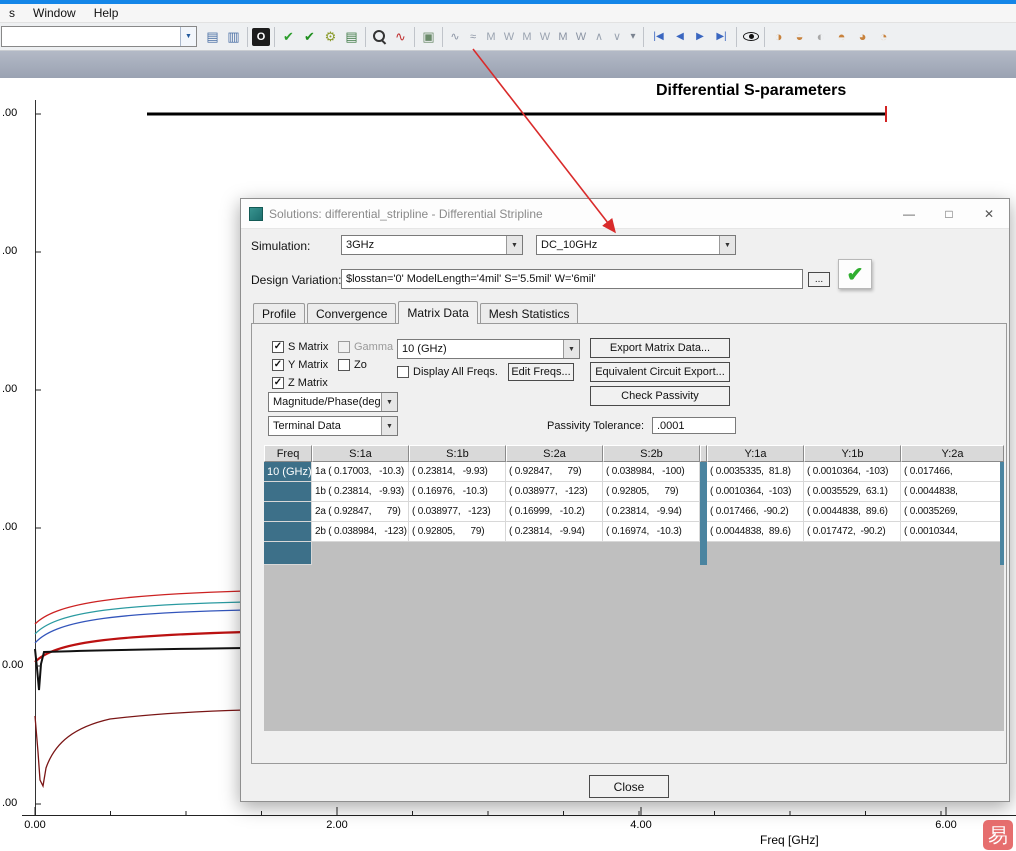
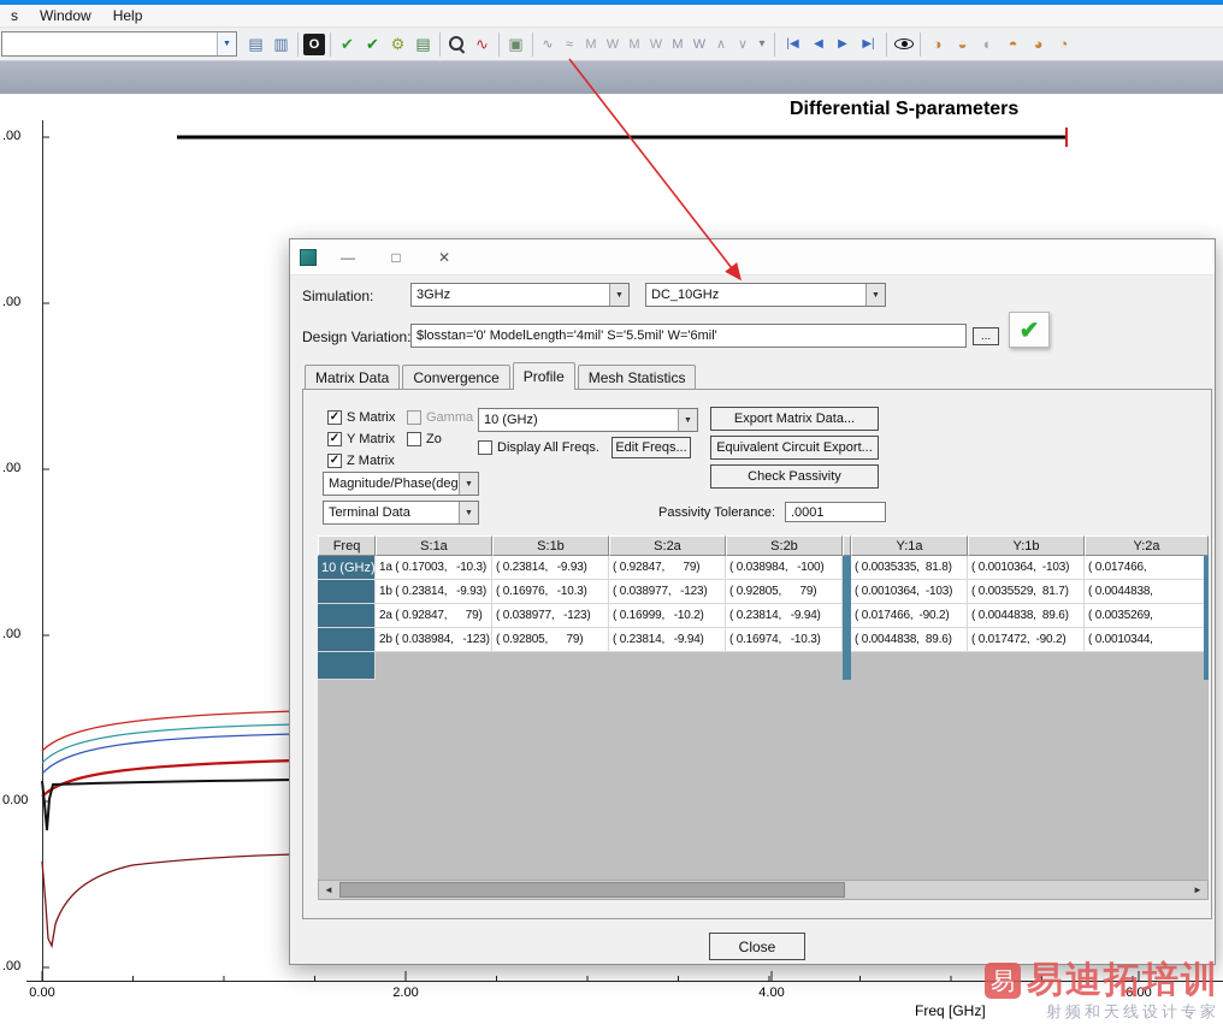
  s
  Window
  Help
  ▤
  ▥
  O
  ✔
  ✔
  ⚙
  ▤
  ∿
  ▣
  ∿
  ≈
  M
  W
  M
  W
  M
  W
  ∧
  ∨
  ▾
  |◀
  ◀
  ▶
  ▶|
  ◑
  ◒
  ◐
  ◓
  ◕
  ◔
  Differential S-parameters
  .00
  .00
  .00
  .00
  0.00
  .00
  0.00
  2.00
  4.00
  6.00
  Freq [GHz]
- Solutions: differential_stripline - Differential Stripline
  —
  □
  ✕
  Simulation:
  3GHz
  DC_10GHz
  Design Variation:
  $losstan='0' ModelLength='4mil' S='5.5mil' W='6mil'
  ...
  ✔
- Profile
+ Matrix Data
  Convergence
- Matrix Data
+ Profile
  Mesh Statistics
  ✓
  S Matrix
  Gamma
  ✓
  Y Matrix
  Zo
  ✓
  Z Matrix
  10 (GHz)
  Display All Freqs.
  Edit Freqs...
  Export Matrix Data...
  Equivalent Circuit Export...
  Check Passivity
  Magnitude/Phase(deg
  Terminal Data
  Passivity Tolerance:
  .0001
  Freq
  S:1a
  S:1b
  S:2a
  S:2b
  Y:1a
  Y:1b
  Y:2a
  10 (GHz)
  1a ( 0.17003, -10.3)
  ( 0.23814, -9.93)
  ( 0.92847, 79)
  ( 0.038984, -100)
  ( 0.0035335, 81.8)
  ( 0.0010364, -103)
  ( 0.017466,
  1b ( 0.23814, -9.93)
  ( 0.16976, -10.3)
  ( 0.038977, -123)
  ( 0.92805, 79)
  ( 0.0010364, -103)
- ( 0.0035529, 63.1)
+ ( 0.0035529, 81.7)
  ( 0.0044838,
  2a ( 0.92847, 79)
  ( 0.038977, -123)
  ( 0.16999, -10.2)
  ( 0.23814, -9.94)
  ( 0.017466, -90.2)
  ( 0.0044838, 89.6)
  ( 0.0035269,
  2b ( 0.038984, -123)
  ( 0.92805, 79)
  ( 0.23814, -9.94)
  ( 0.16974, -10.3)
  ( 0.0044838, 89.6)
  ( 0.017472, -90.2)
  ( 0.0010344,
+ ◄
+ ►
  Close
  易
+ 易迪拓培训
+ 射频和天线设计专家
